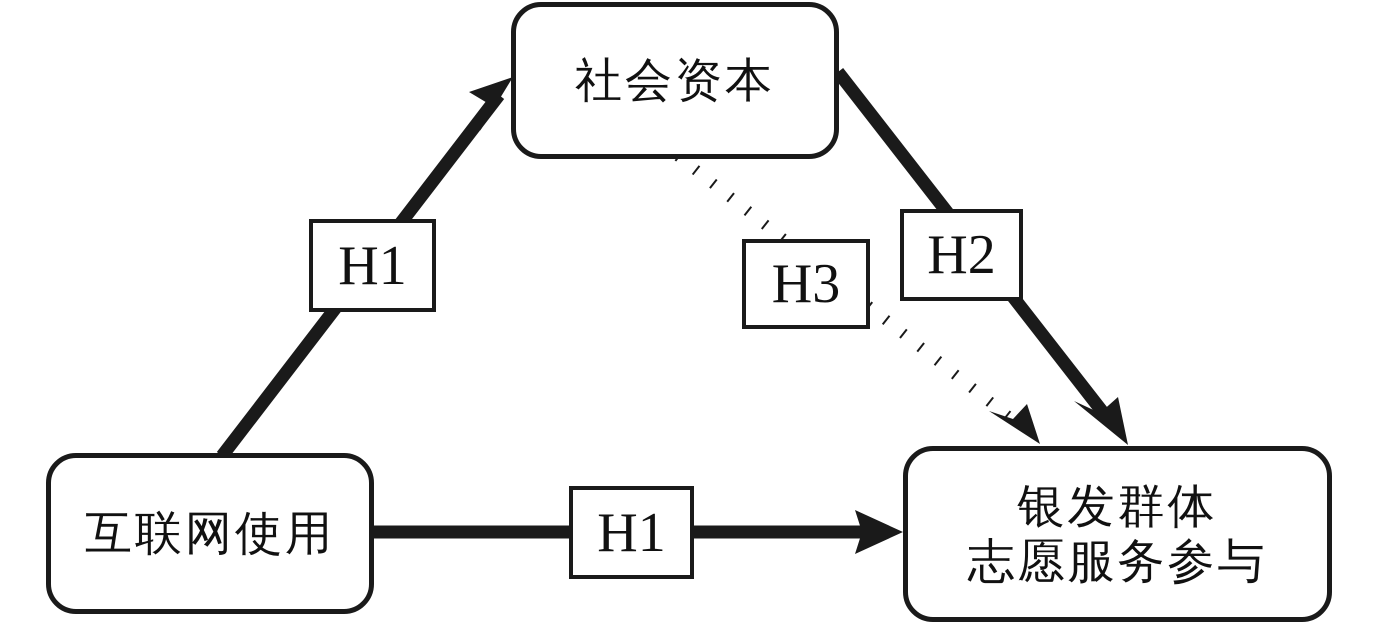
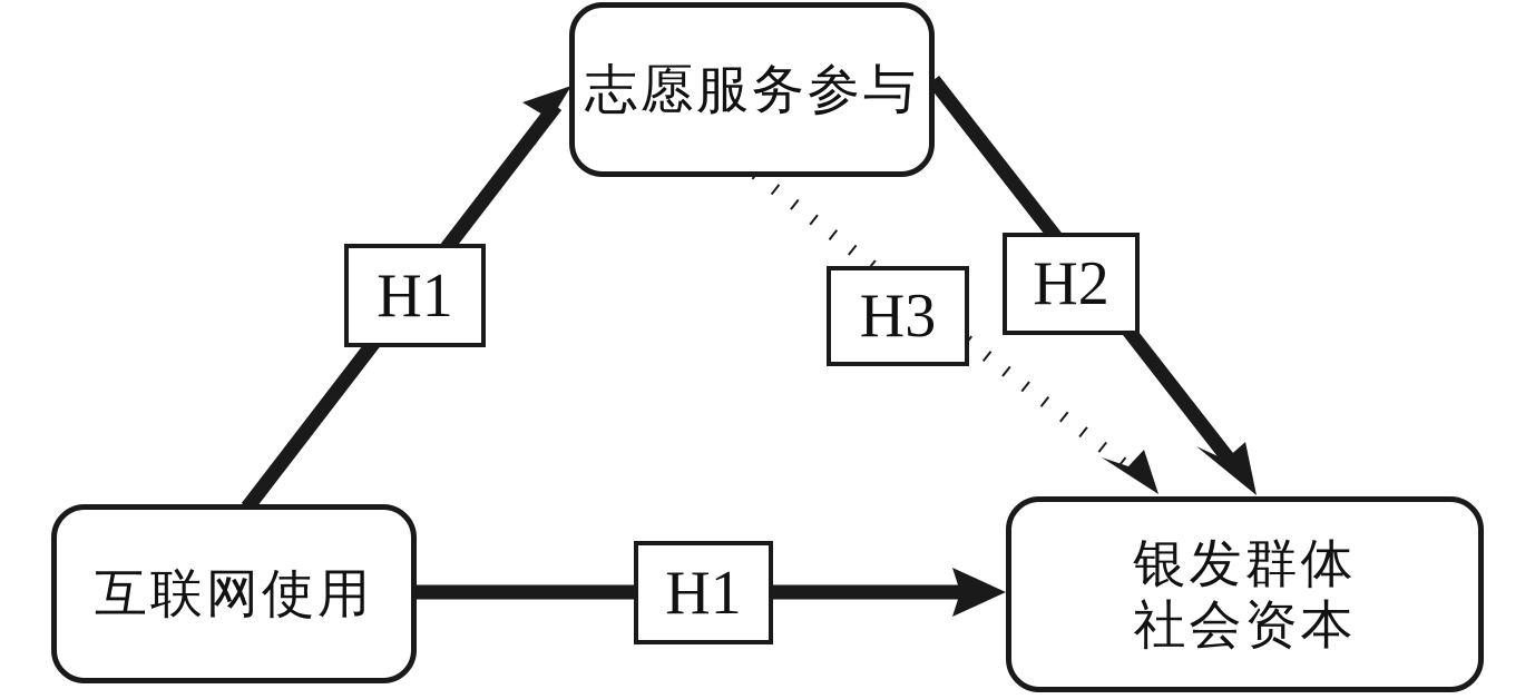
- 社会资本
+ 志愿服务参与
  互联网使用
  银发群体
- 志愿服务参与
+ 社会资本
  H1
  H3
  H2
  H1
